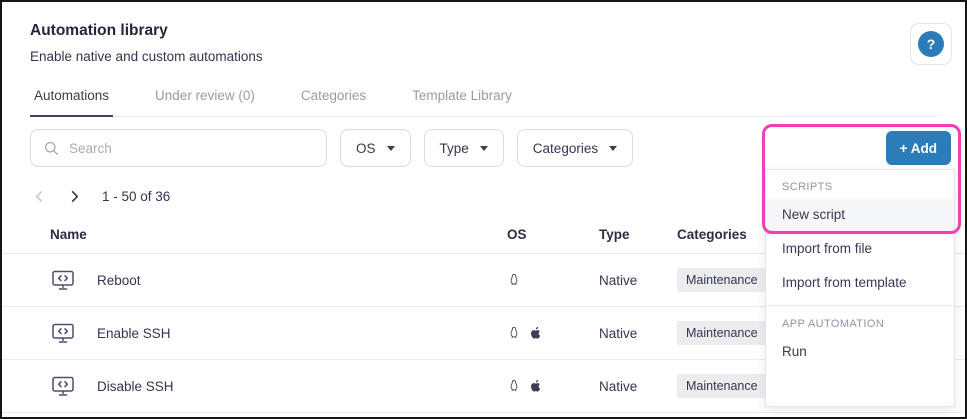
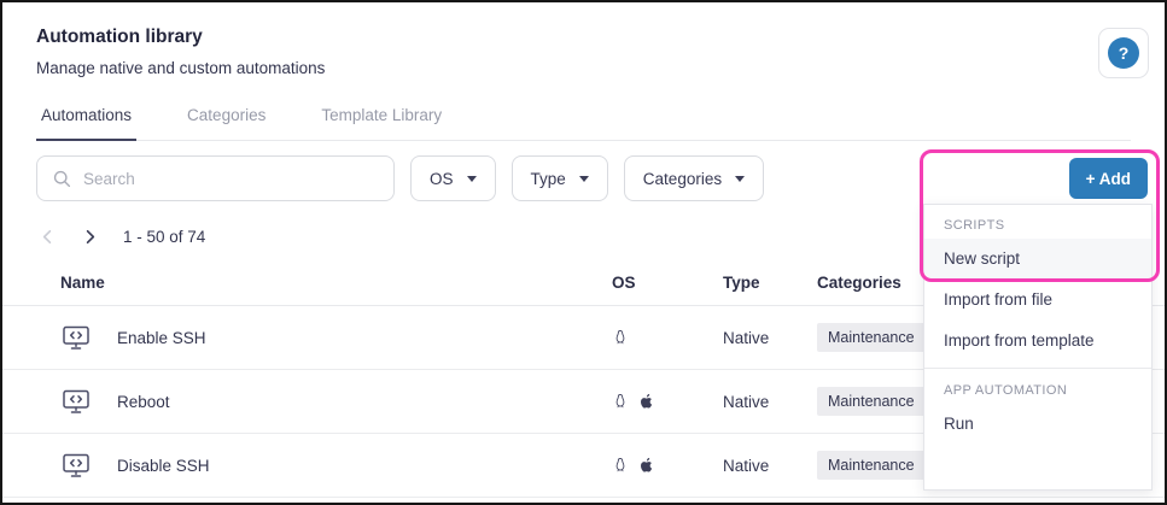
  Automation library
- Enable native and custom automations
+ Manage native and custom automations
  ?
  Automations
- Under review (0)
  Categories
  Template Library
  Search
  OS
  Type
  Categories
  + Add
- 1 - 50 of 36
+ 1 - 50 of 74
  Name
  OS
  Type
  Categories
- Reboot
+ Enable SSH
  Native
  Maintenance
- Enable SSH
+ Reboot
  Native
  Maintenance
  Disable SSH
  Native
  Maintenance
  SCRIPTS
  New script
  Import from file
  Import from template
  APP AUTOMATION
  Run
